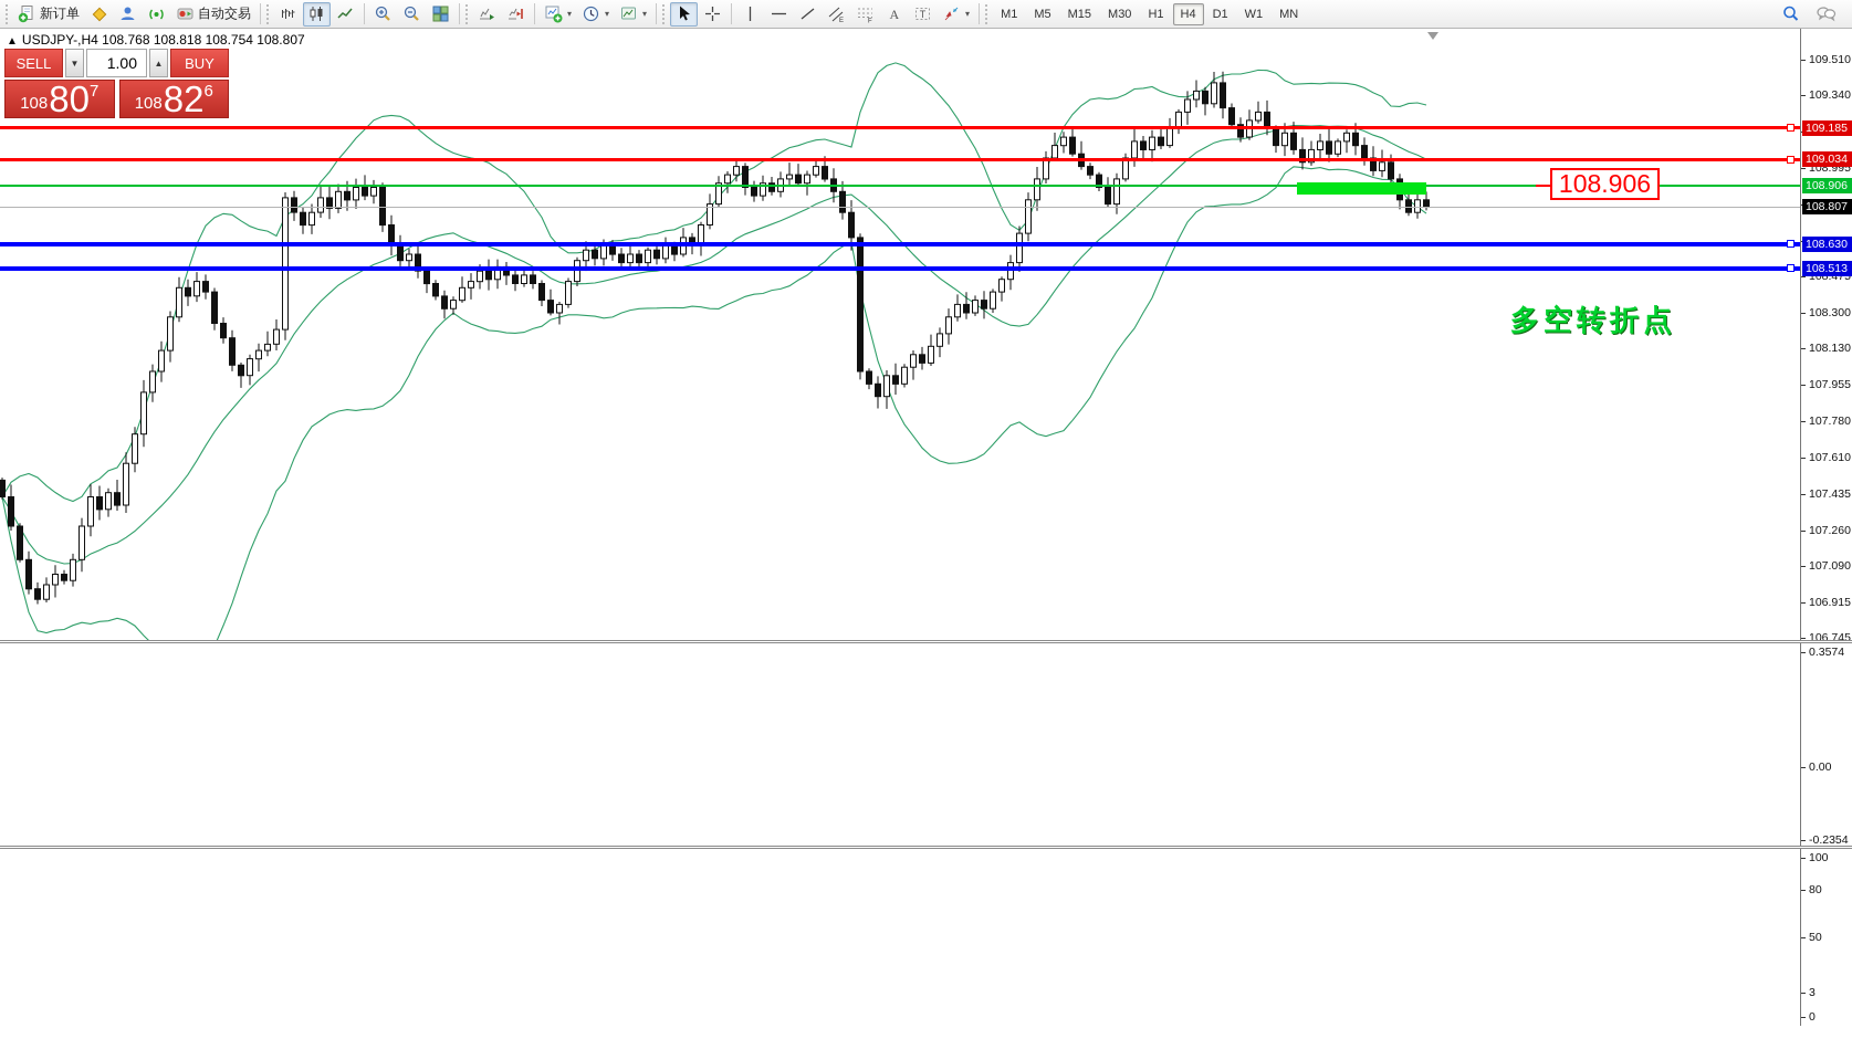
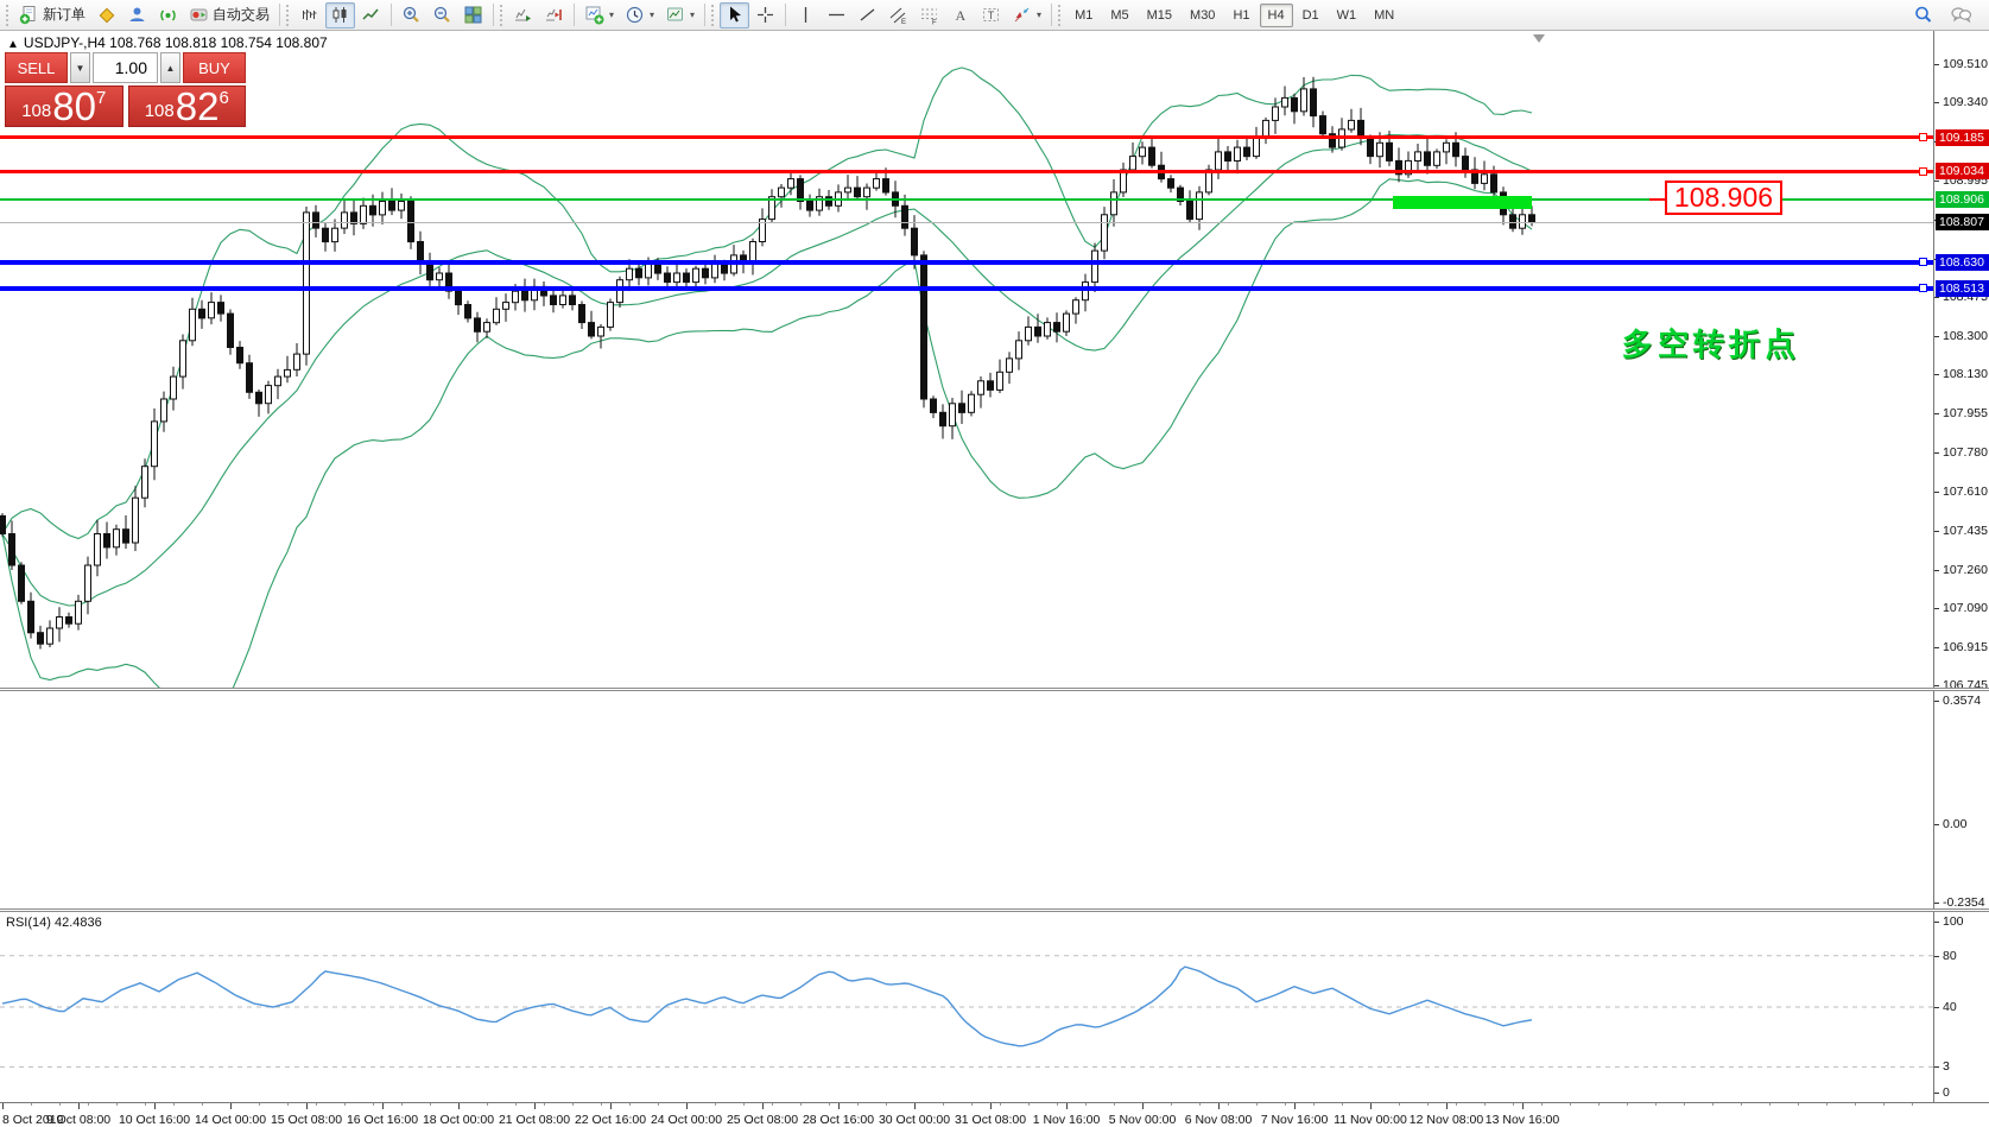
  新订单
  自动交易
  ▾
  ▾
  ▾
  A
  T
  ▾
  M1
  M5
  M15
  M30
  H1
  H4
  D1
  W1
  MN
  108.906
  多空转折点
  ▲ USDJPY-,H4 108.768 108.818 108.754 108.807
  SELL
  ▼
  1.00
  ▲
  BUY
  108
  80
  7
  108
  82
  6
+ RSI(14) 42.4836
  109.510
  109.340
  108.995
  108.475
  108.300
  108.130
  107.955
  107.780
  107.610
  107.435
  107.260
  107.090
  106.915
  106.745
  0.3574
  0.00
  -0.2354
  100
  80
- 50
+ 40
  3
  0
  109.185
  109.034
  108.906
  108.807
  108.630
  108.513
+ 8 Oct 2019
+ 9 Oct 08:00
+ 10 Oct 16:00
+ 14 Oct 00:00
+ 15 Oct 08:00
+ 16 Oct 16:00
+ 18 Oct 00:00
+ 21 Oct 08:00
+ 22 Oct 16:00
+ 24 Oct 00:00
+ 25 Oct 08:00
+ 28 Oct 16:00
+ 30 Oct 00:00
+ 31 Oct 08:00
+ 1 Nov 16:00
+ 5 Nov 00:00
+ 6 Nov 08:00
+ 7 Nov 16:00
+ 11 Nov 00:00
+ 12 Nov 08:00
+ 13 Nov 16:00
